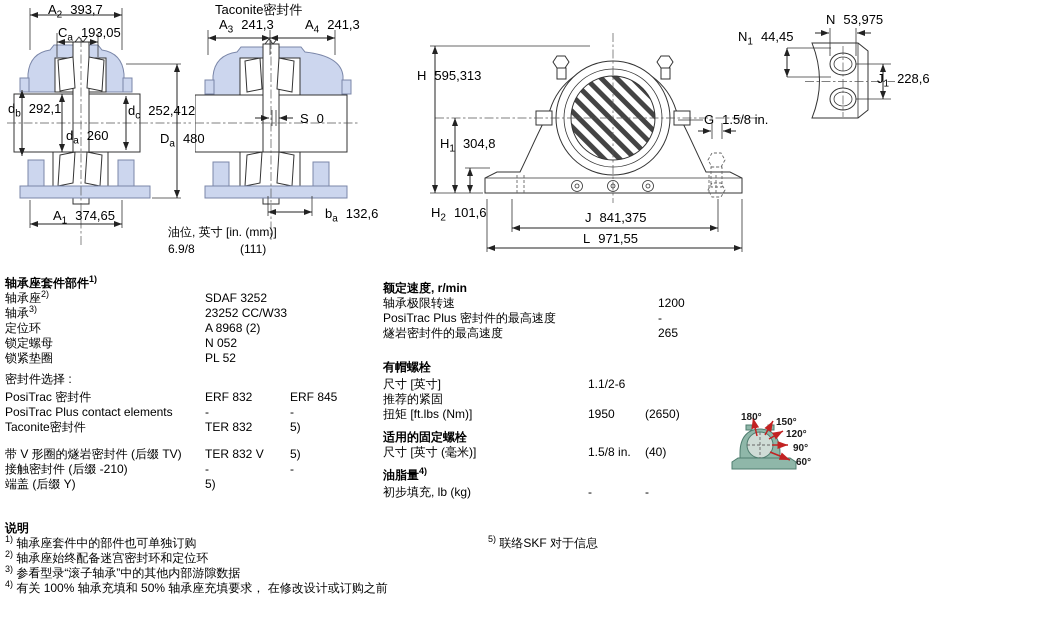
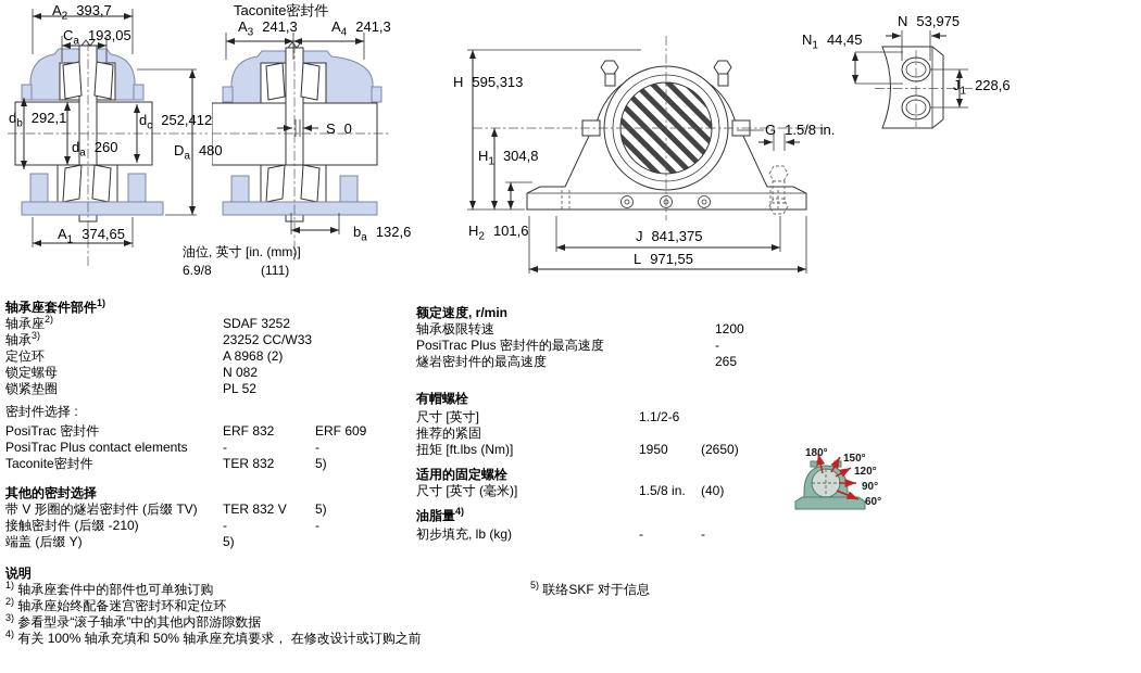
  180°
  150°
  120°
  90°
  60°
  A2393,7
  Ca193,05
  db292,1
  da260
  dc252,412
  Da480
  A1374,65
  Taconite密封件
  A3241,3
  A4241,3
  S 0
  ba132,6
  油位, 英寸 [in. (mm)]
  6.9/8
  (111)
  H 595,313
  H1304,8
  H2101,6
  G 1.5/8 in.
  J 841,375
  L 971,55
  N 53,975
  N144,45
  J1228,6
  轴承座套件部件1)
  轴承座2)
  SDAF 3252
  轴承3)
  23252 CC/W33
  定位环
  A 8968 (2)
  锁定螺母
- N 052
+ N 082
  锁紧垫圈
  PL 52
  密封件选择 :
  PosiTrac 密封件
  ERF 832
- ERF 845
+ ERF 609
  PosiTrac Plus contact elements
  -
  -
  Taconite密封件
  TER 832
  5)
+ 其他的密封选择
  带 V 形圈的燧岩密封件 (后缀 TV)
  TER 832 V
  5)
  接触密封件 (后缀 -210)
  -
  -
  端盖 (后缀 Y)
  5)
  额定速度, r/min
  轴承极限转速
  1200
  PosiTrac Plus 密封件的最高速度
  -
  燧岩密封件的最高速度
  265
  有帽螺栓
  尺寸 [英寸]
  1.1/2-6
  推荐的紧固
  扭矩 [ft.lbs (Nm)]
  1950
  (2650)
  适用的固定螺栓
  尺寸 [英寸 (毫米)]
  1.5/8 in.
  (40)
  油脂量4)
  初步填充, lb (kg)
  -
  -
  说明
  1) 轴承座套件中的部件也可单独订购
  2) 轴承座始终配备迷宫密封环和定位环
  3) 参看型录“滚子轴承”中的其他内部游隙数据
  4) 有关 100% 轴承充填和 50% 轴承座充填要求， 在修改设计或订购之前
  5) 联络SKF 对于信息
